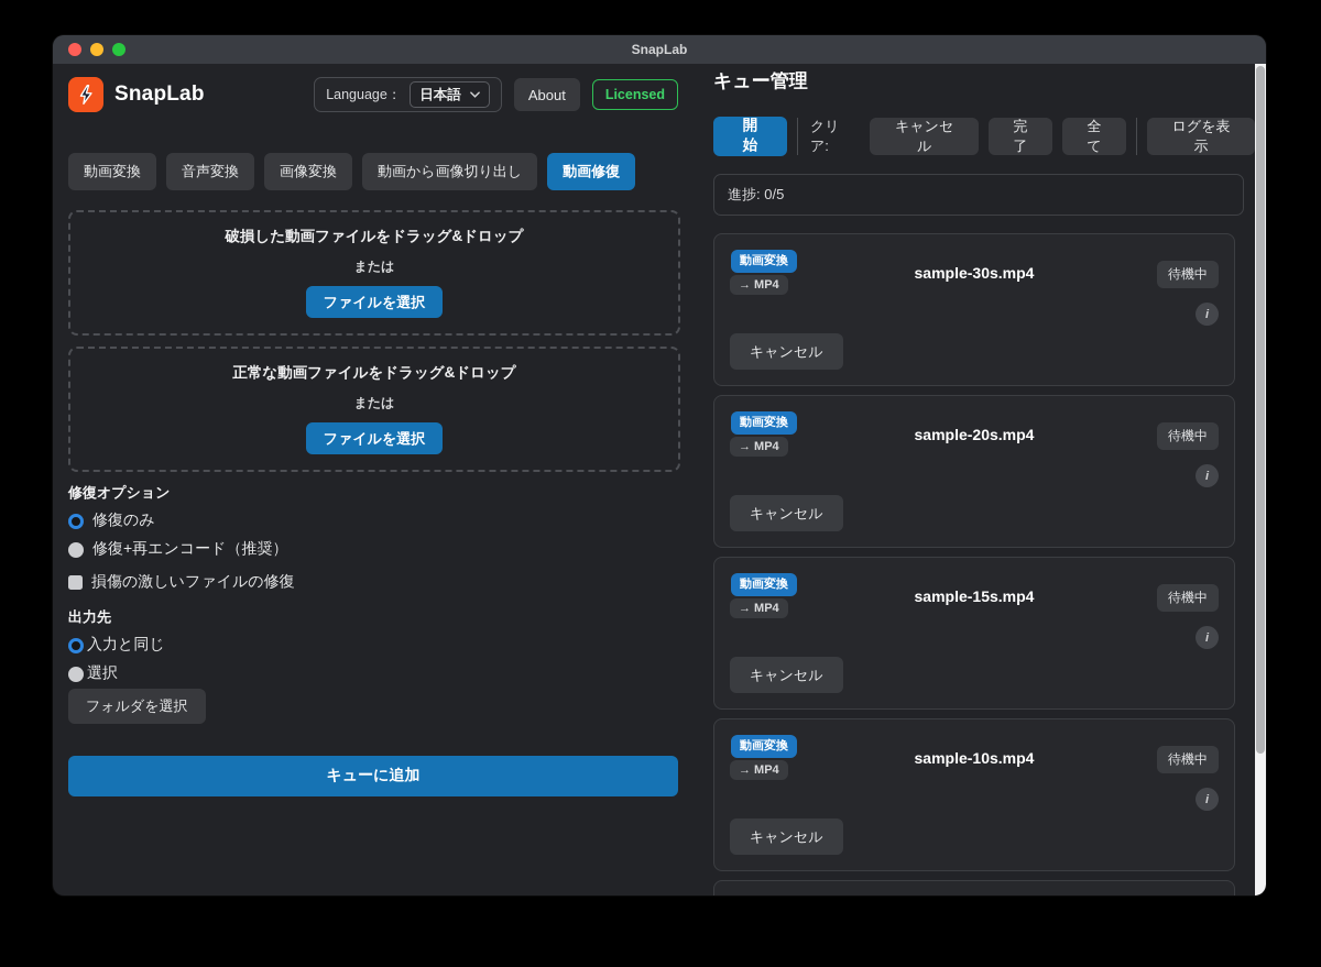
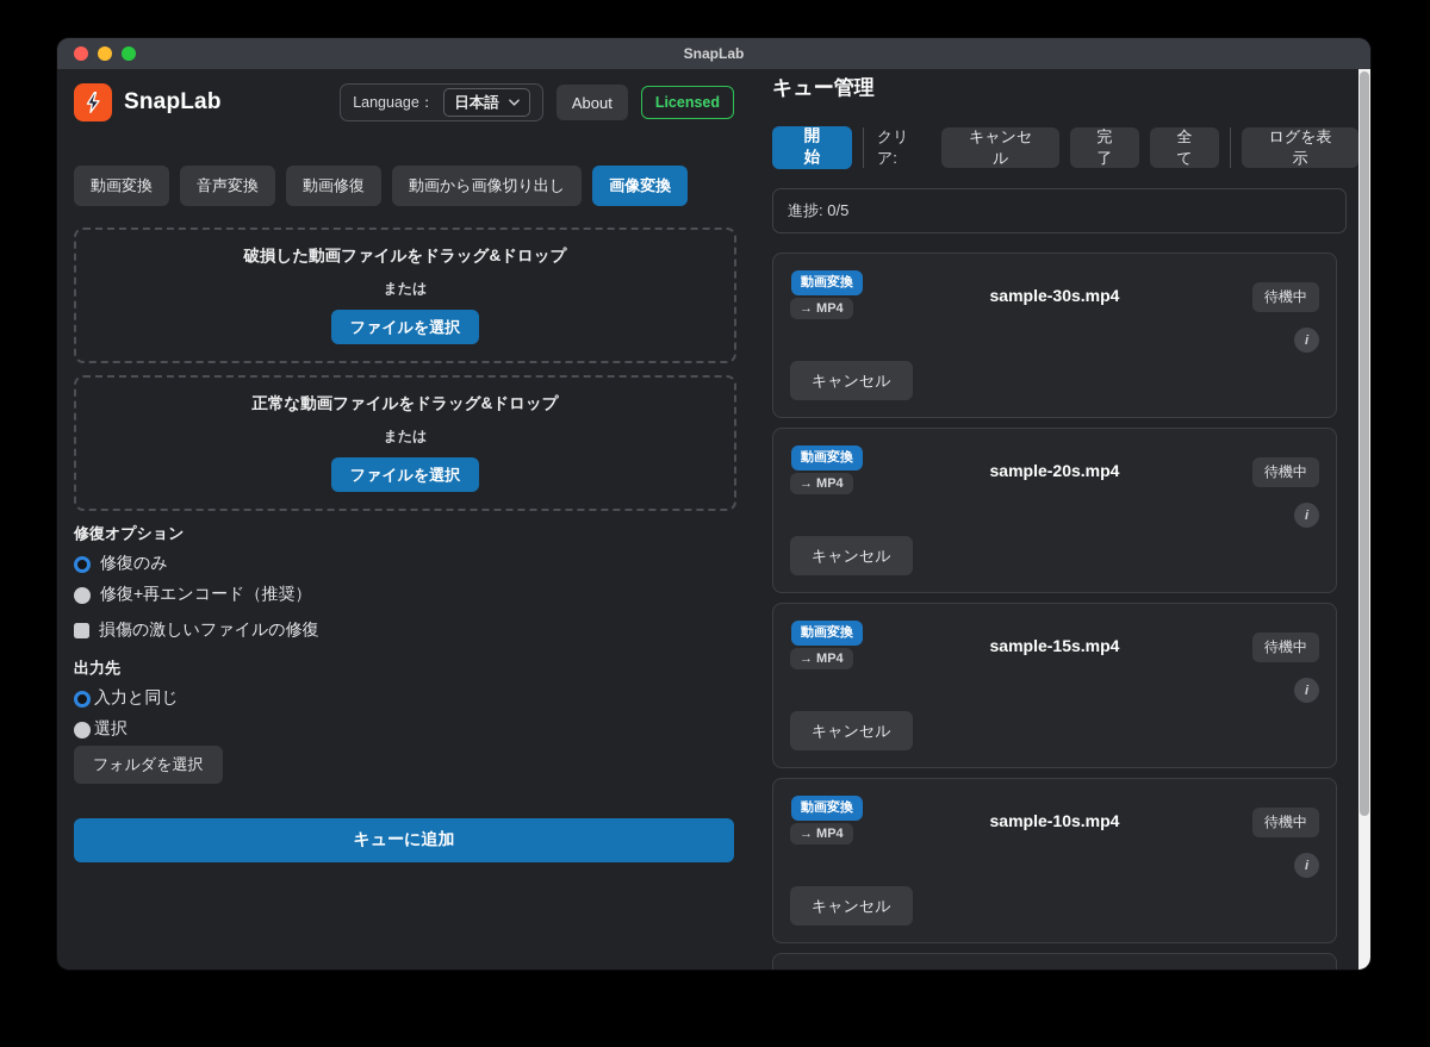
  SnapLab
  SnapLab
  Language：
  日本語
  About
  Licensed
  動画変換
  音声変換
- 画像変換
+ 動画修復
  動画から画像切り出し
- 動画修復
+ 画像変換
  破損した動画ファイルをドラッグ&ドロップ
  または
  ファイルを選択
  正常な動画ファイルをドラッグ&ドロップ
  または
  ファイルを選択
  修復オプション
  修復のみ
  修復+再エンコード（推奨）
  損傷の激しいファイルの修復
  出力先
  入力と同じ
  選択
  フォルダを選択
  キューに追加
  キュー管理
  開始
  クリア:
  キャンセル
  完了
  全て
  ログを表示
  進捗: 0/5
  動画変換
  → MP4
  sample-30s.mp4
  待機中
  i
  キャンセル
  動画変換
  → MP4
  sample-20s.mp4
  待機中
  i
  キャンセル
  動画変換
  → MP4
  sample-15s.mp4
  待機中
  i
  キャンセル
  動画変換
  → MP4
  sample-10s.mp4
  待機中
  i
  キャンセル
